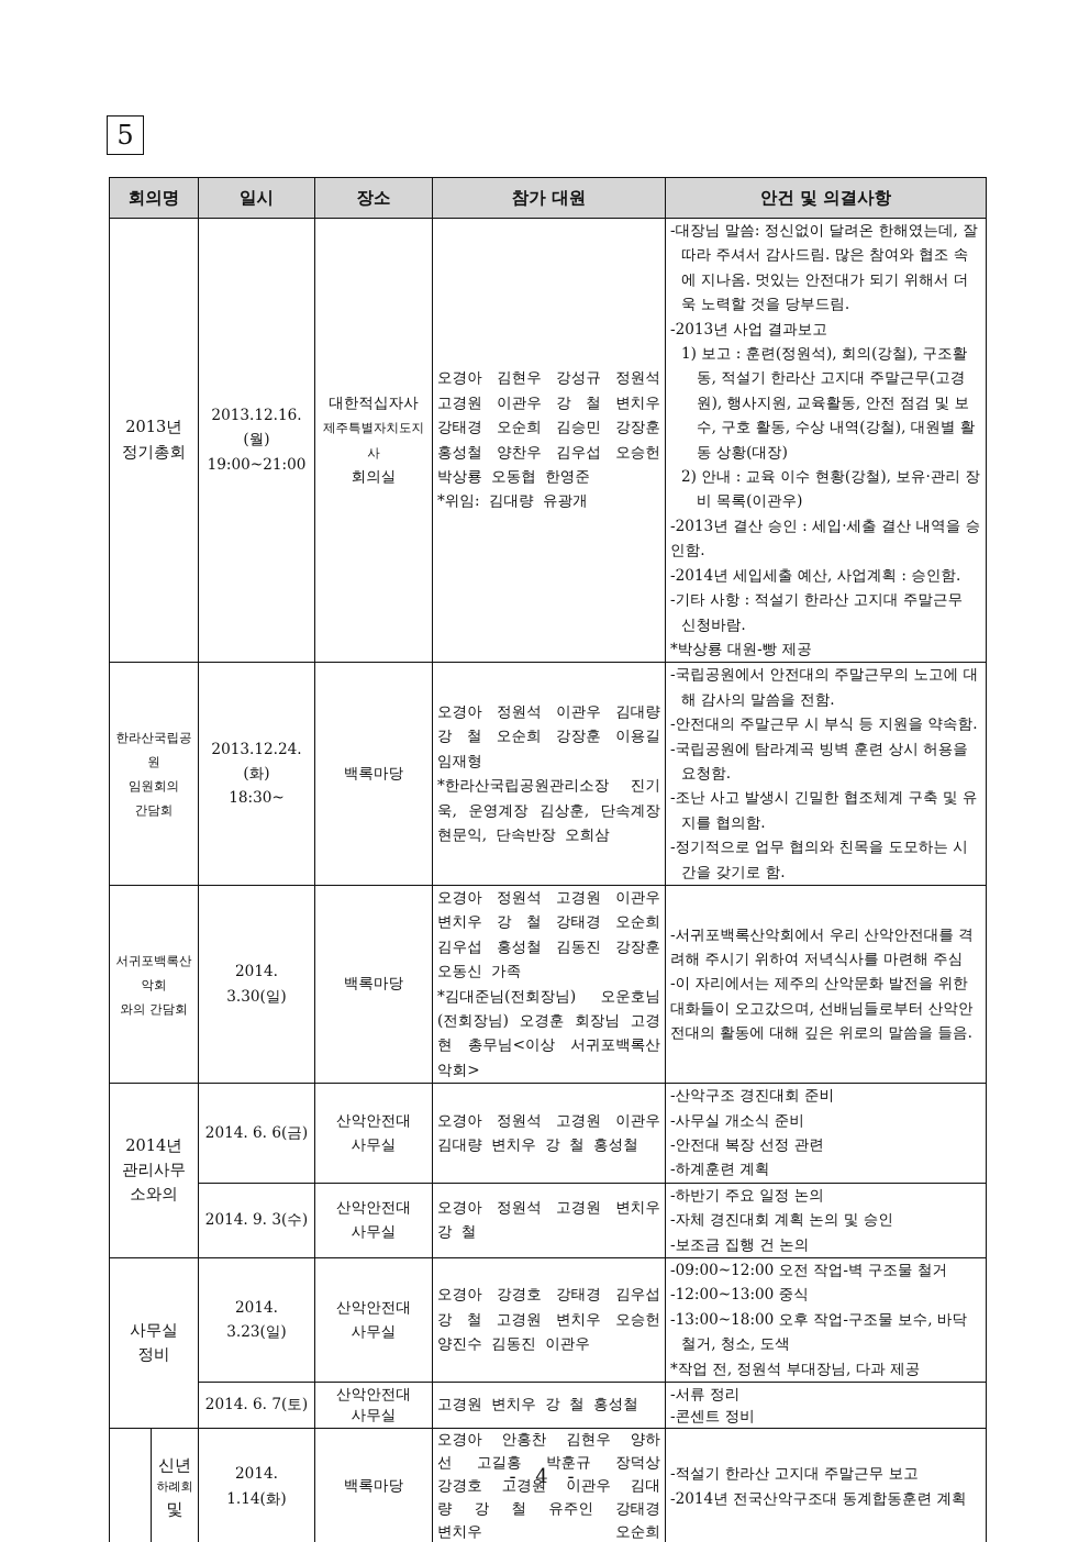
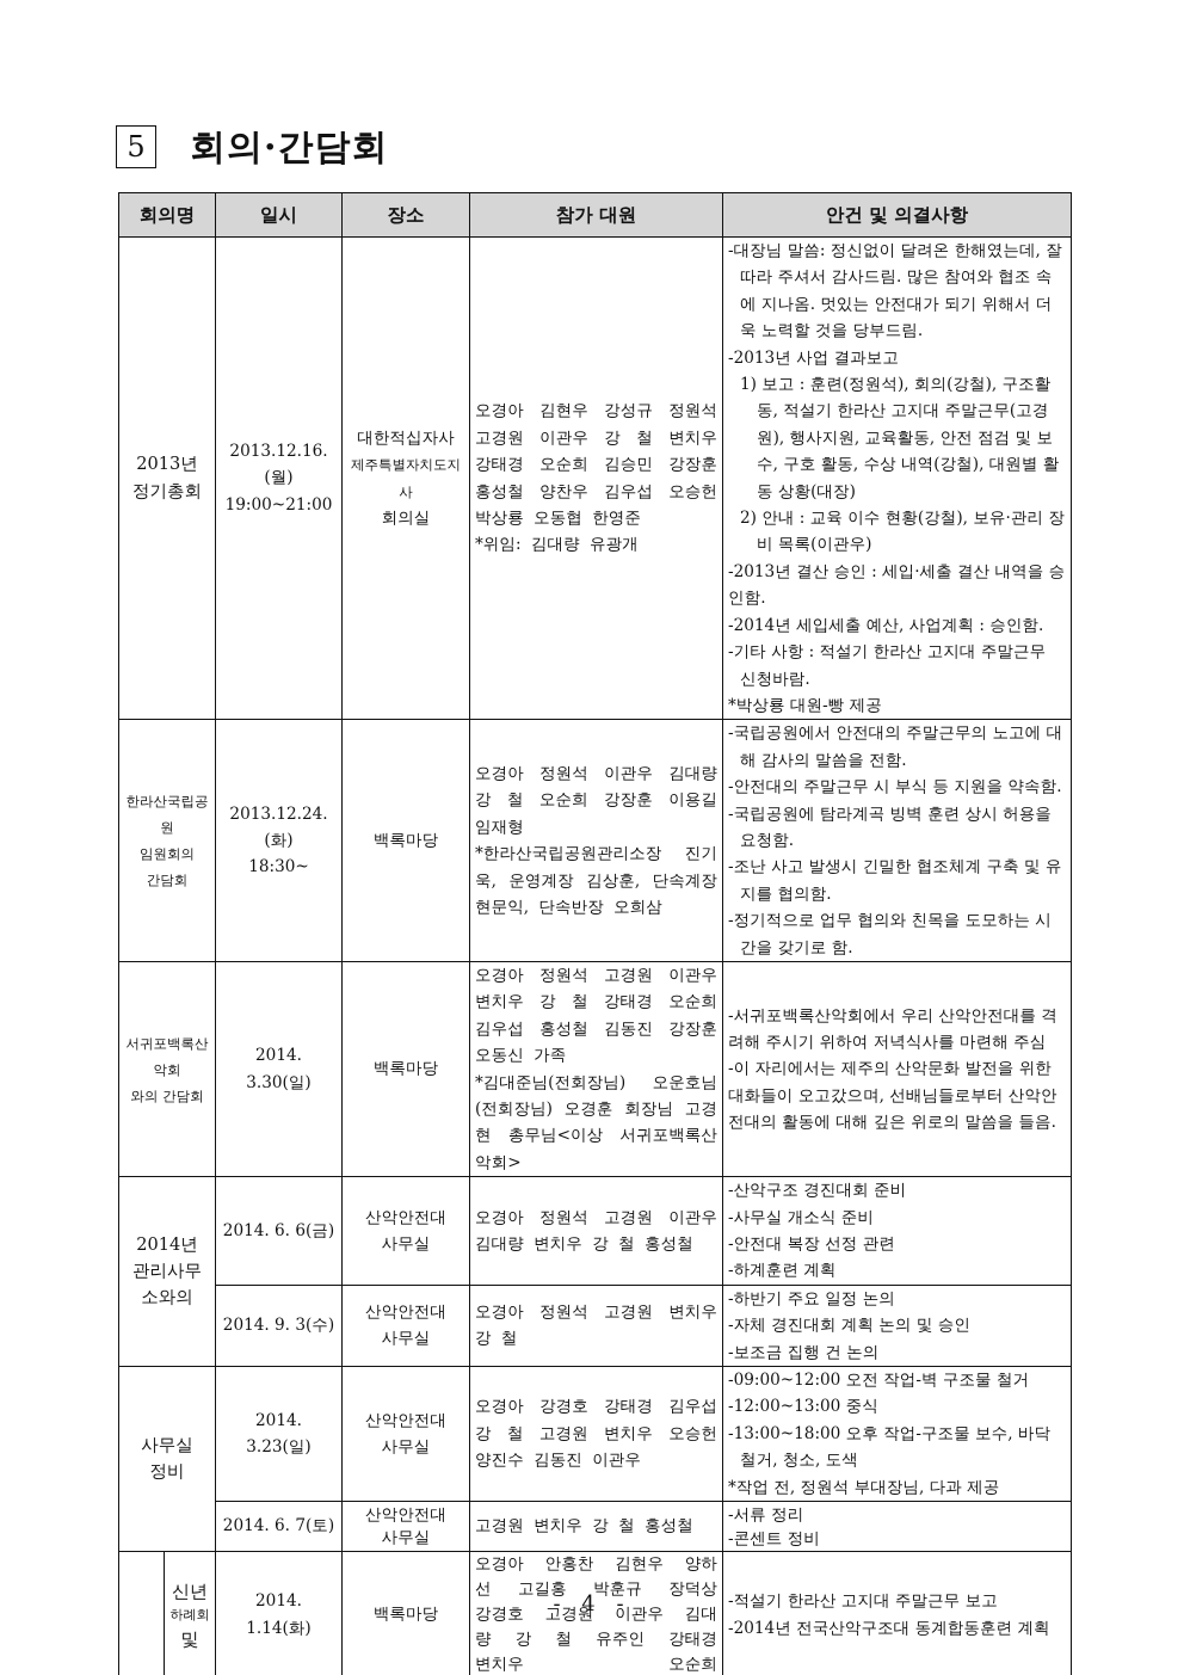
  5
+ 회의·간담회
  회의명	일시	장소	참가 대원	안건 및 의결사항
  2013년 정기총회	2013.12.16.(월) 19:00~21:00	대한적십자사 제주특별자치도지사 회의실	오경아 김현우 강성규 정원석 고경원 이관우 강 철 변치우 강태경 오순희 김승민 강장훈 홍성철 양찬우 김우섭 오승헌 박상룡 오동협 한영준 *위임: 김대량 유광개	-대장님 말씀: 정신없이 달려온 한해였는데, 잘 따라 주셔서 감사드림. 많은 참여와 협조 속에 지나옴. 멋있는 안전대가 되기 위해서 더욱 노력할 것을 당부드림. -2013년 사업 결과보고 1) 보고 : 훈련(정원석), 회의(강철), 구조활동, 적설기 한라산 고지대 주말근무(고경원), 행사지원, 교육활동, 안전 점검 및 보수, 구호 활동, 수상 내역(강철), 대원별 활동 상황(대장) 2) 안내 : 교육 이수 현황(강철), 보유·관리 장비 목록(이관우) -2013년 결산 승인 : 세입·세출 결산 내역을 승인함. -2014년 세입세출 예산, 사업계획 : 승인함. -기타 사항 : 적설기 한라산 고지대 주말근무 신청바람. *박상룡 대원-빵 제공
  한라산국립공원 임원회의 간담회	2013.12.24.(화) 18:30~	백록마당	오경아 정원석 이관우 김대량 강 철 오순희 강장훈 이용길 임재형 *한라산국립공원관리소장 진기욱, 운영계장 김상훈, 단속계장 현문익, 단속반장 오희삼	-국립공원에서 안전대의 주말근무의 노고에 대해 감사의 말씀을 전함. -안전대의 주말근무 시 부식 등 지원을 약속함. -국립공원에 탐라계곡 빙벽 훈련 상시 허용을 요청함. -조난 사고 발생시 긴밀한 협조체계 구축 및 유지를 협의함. -정기적으로 업무 협의와 친목을 도모하는 시간을 갖기로 함.
  서귀포백록산악회 와의 간담회	2014. 3.30(일)	백록마당	오경아 정원석 고경원 이관우 변치우 강 철 강태경 오순희 김우섭 홍성철 김동진 강장훈 오동신 가족 *김대준님(전회장님) 오운호님(전회장님) 오경훈 회장님 고경현 총무님<이상 서귀포백록산악회>	-서귀포백록산악회에서 우리 산악안전대를 격려해 주시기 위하여 저녁식사를 마련해 주심 -이 자리에서는 제주의 산악문화 발전을 위한 대화들이 오고갔으며, 선배님들로부터 산악안전대의 활동에 대해 깊은 위로의 말씀을 들음.
  2014년 관리사무소와의	2014. 6. 6(금)	산악안전대 사무실	오경아 정원석 고경원 이관우 김대량 변치우 강 철 홍성철	-산악구조 경진대회 준비 -사무실 개소식 준비 -안전대 복장 선정 관련 -하계훈련 계획
  2014. 9. 3(수)	산악안전대 사무실	오경아 정원석 고경원 변치우 강 철	-하반기 주요 일정 논의 -자체 경진대회 계획 논의 및 승인 -보조금 집행 건 논의
  사무실 정비	2014. 3.23(일)	산악안전대 사무실	오경아 강경호 강태경 김우섭 강 철 고경원 변치우 오승헌 양진수 김동진 이관우	-09:00~12:00 오전 작업-벽 구조물 철거 -12:00~13:00 중식 -13:00~18:00 오후 작업-구조물 보수, 바닥 철거, 청소, 도색 *작업 전, 정원석 부대장님, 다과 제공
  2014. 6. 7(토)	산악안전대 사무실	고경원 변치우 강 철 홍성철	-서류 정리 -콘센트 정비
  	신년 하례회 및	2014. 1.14(화)	백록마당	오경아 안홍찬 김현우 양하선 고길홍 박훈규 장덕상 강경호 고경원 이관우 김대량 강 철 유주인 강태경 변치우 오순희	-적설기 한라산 고지대 주말근무 보고 -2014년 전국산악구조대 동계합동훈련 계획
  - 4 -
